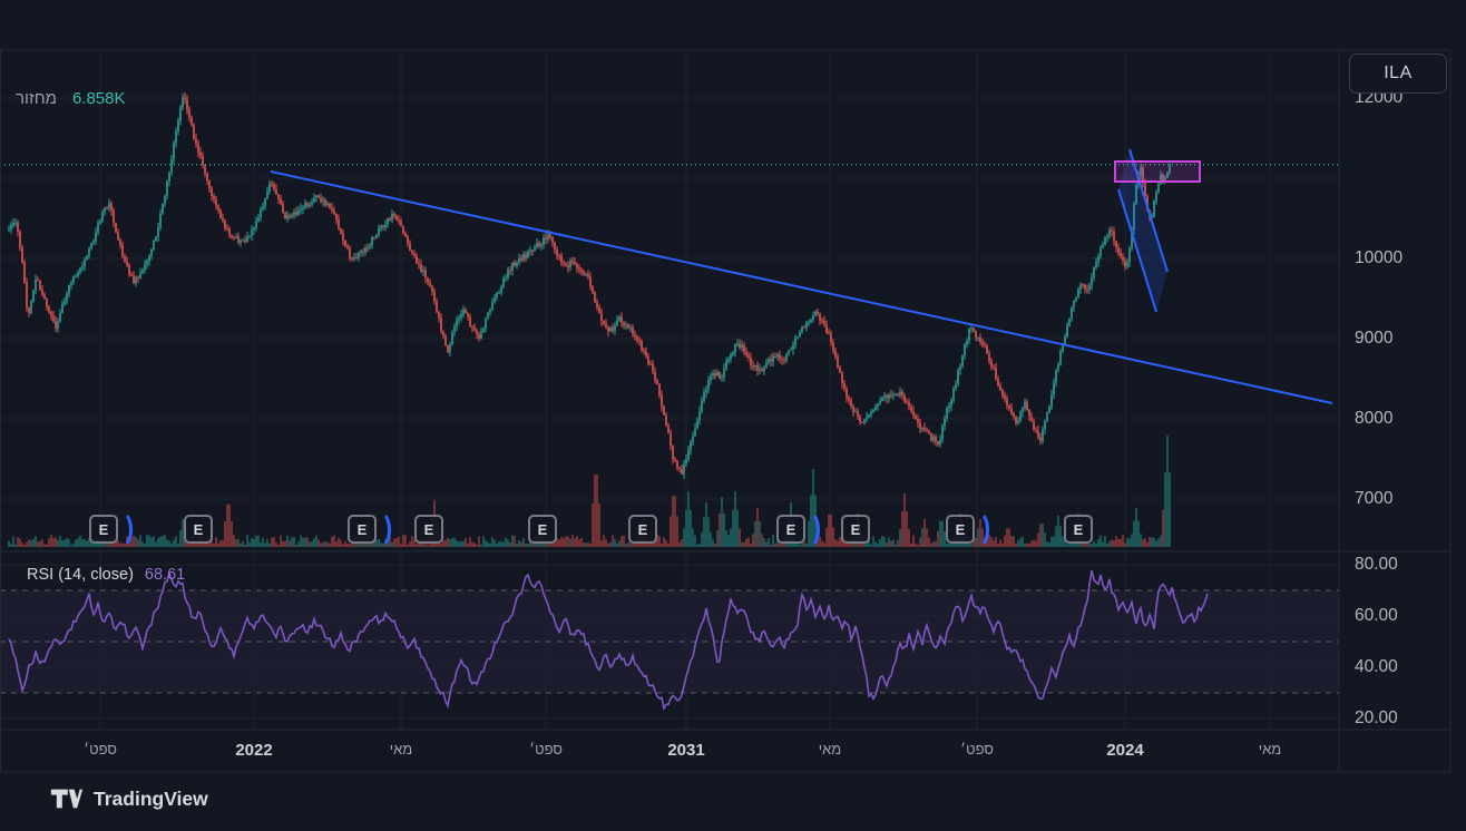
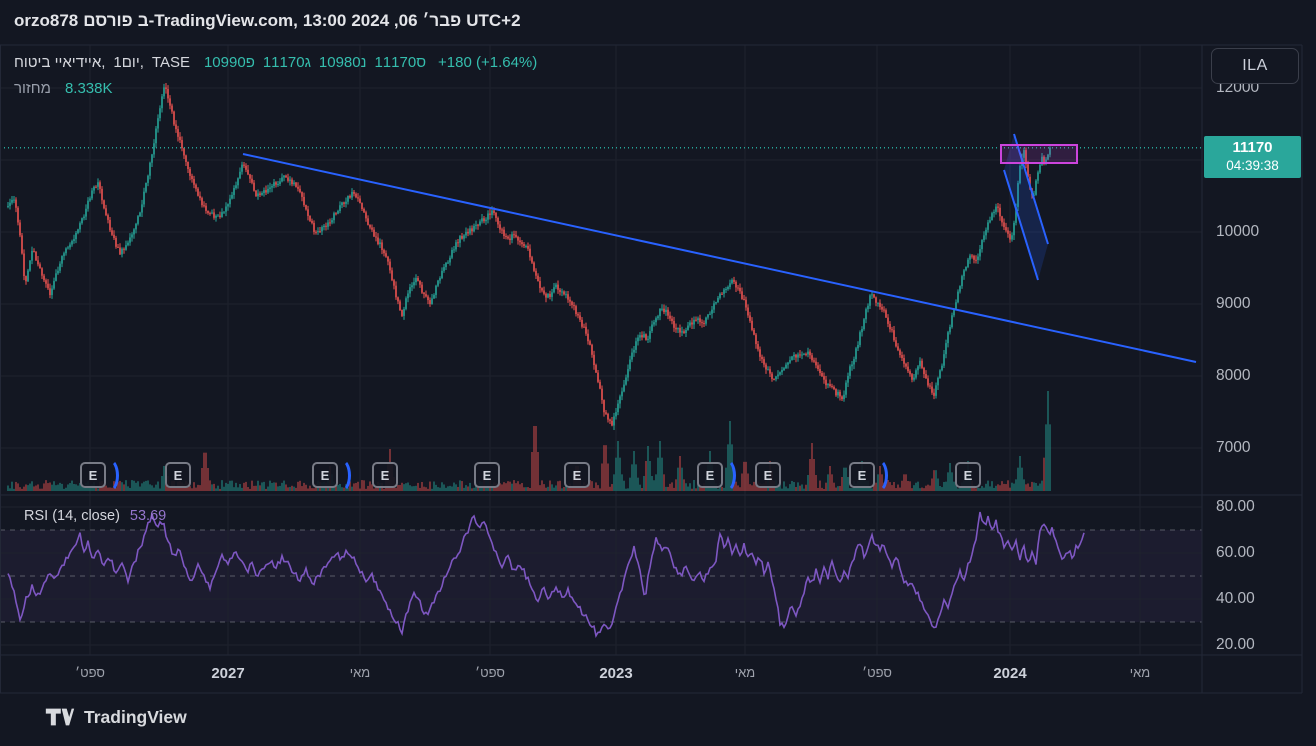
+ orzo878
+ פורסם
+ ב-TradingView.com,
+ 13:00
+ 2024 ,06
+ פבר׳
+ UTC+2
+ איידיאיי ביטוח,
+ 1יום,
+ TASE
+ פ10990
+ ג11170
+ נ10980
+ ס11170
+ +180 (+1.64%)
  מחזור
- 6.858K
+ 8.338K
  RSI (14, close)
- 68.61
+ 53.69
  E
  E
  E
  E
  E
  E
  E
  E
  E
  E
  12000
  10000
  9000
  8000
  7000
  80.00
  60.00
  40.00
  20.00
  ספט׳
- 2022
+ 2027
  מאי
  ספט׳
- 2031
+ 2023
  מאי
  ספט׳
  2024
  מאי
  ILA
+ 11170
+ 04:39:38
  TradingView
